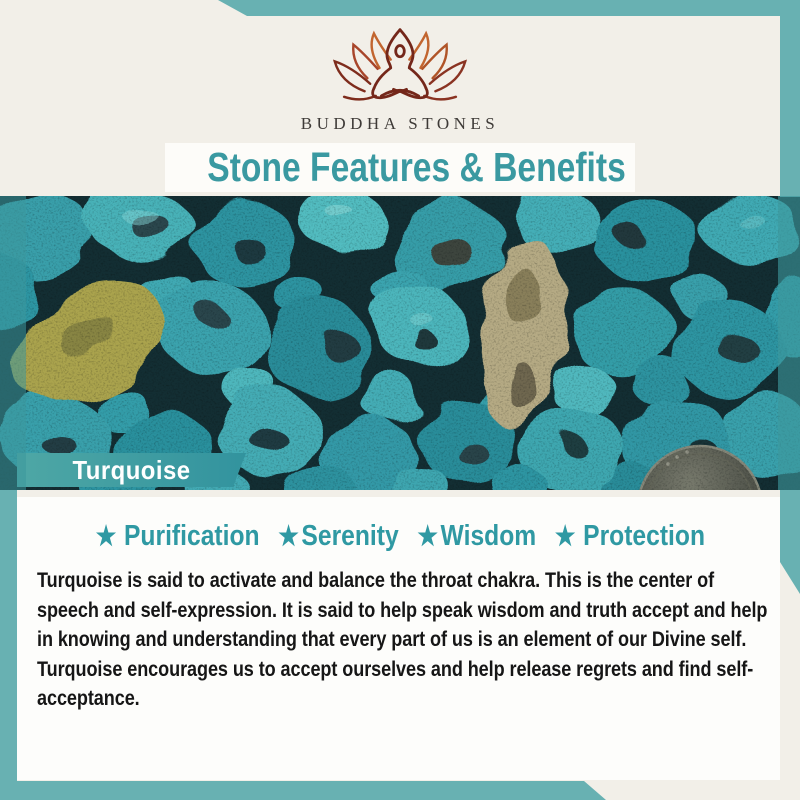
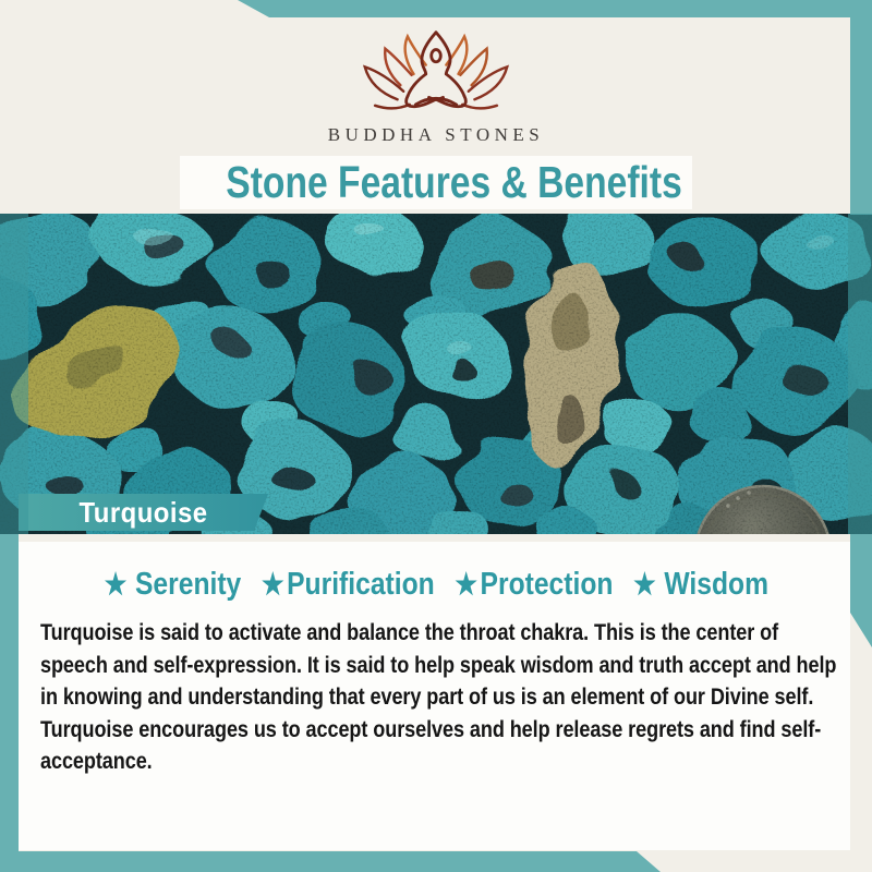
  BUDDHA STONES
  Stone Features & Benefits
  Turquoise
  ★
- Purification
+ Serenity
  ★
- Serenity
+ Purification
  ★
- Wisdom
+ Protection
  ★
- Protection
+ Wisdom
  Turquoise is said to activate and balance the throat chakra. This is the center of speech and self-expression. It is said to help speak wisdom and truth accept and help in knowing and understanding that every part of us is an element of our Divine self. Turquoise encourages us to accept ourselves and help release regrets and find self-acceptance.
